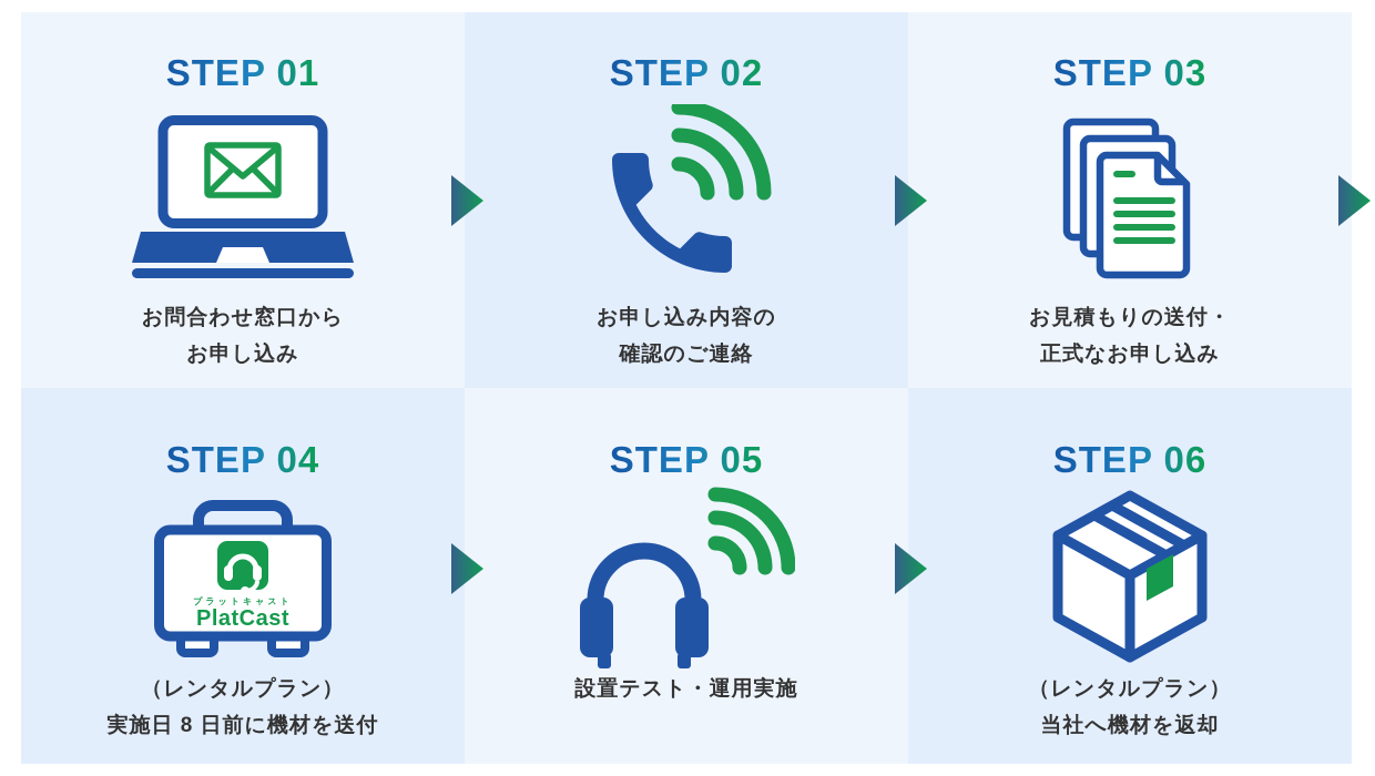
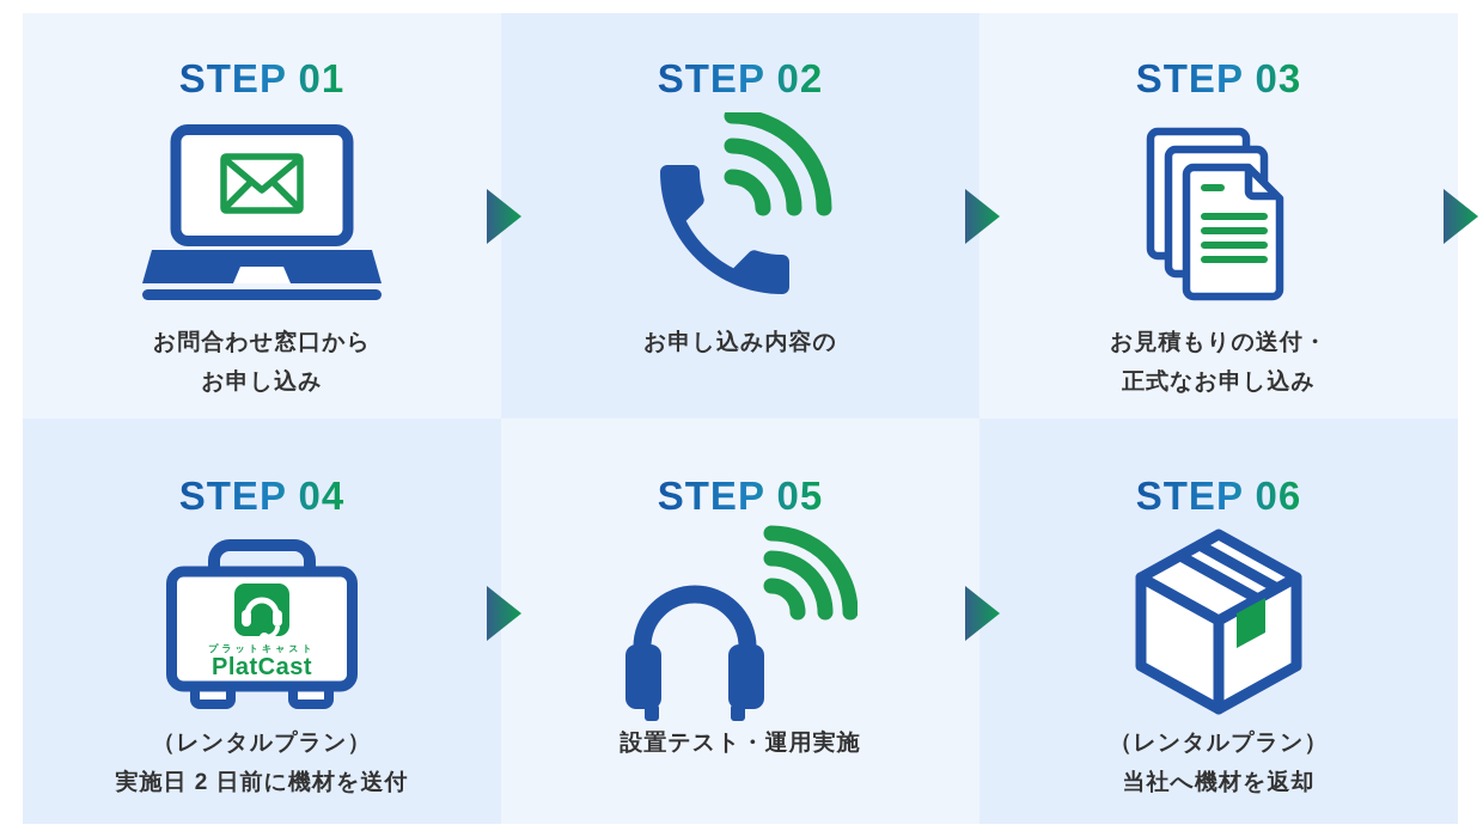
  STEP 01
  お問合わせ窓口から
  お申し込み
  STEP 02
  お申し込み内容の
- 確認のご連絡
  STEP 03
  お見積もりの送付・
  正式なお申し込み
  STEP 04
  プラットキャスト
  PlatCast
  （レンタルプラン）
- 実施日 8 日前に機材を送付
+ 実施日 2 日前に機材を送付
  STEP 05
  設置テスト・運用実施
  STEP 06
  （レンタルプラン）
  当社へ機材を返却
